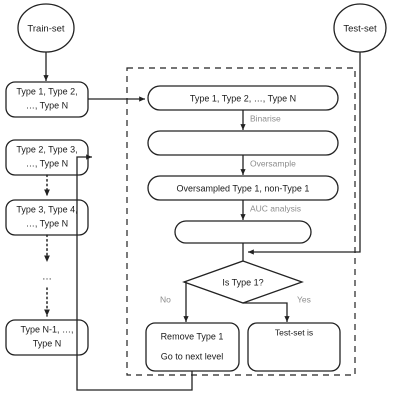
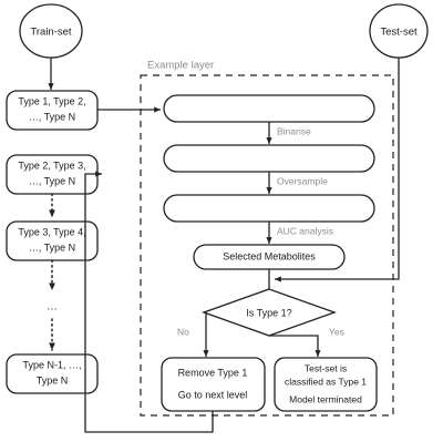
+ Example layer
  Train-set
  Test-set
  Type 1, Type 2,
  …, Type N
  Type 2, Type 3,
  …, Type N
  Type 3, Type 4
  …, Type N
  …
  Type N-1, …,
  Type N
- Type 1, Type 2, …, Type N
  Binarise
  Oversample
- Oversampled Type 1, non-Type 1
  AUC analysis
+ Selected Metabolites
  Is Type 1?
  No
  Yes
  Remove Type 1
  Go to next level
  Test-set is
+ classified as Type 1
+ Model terminated
